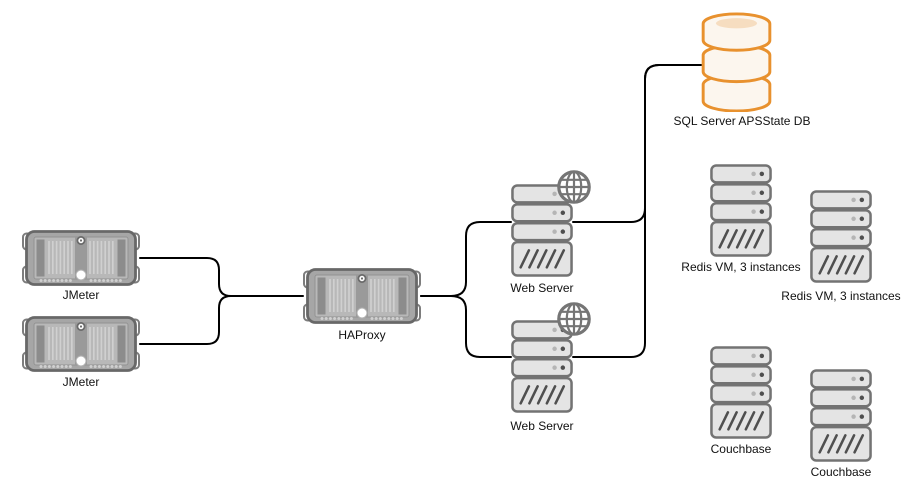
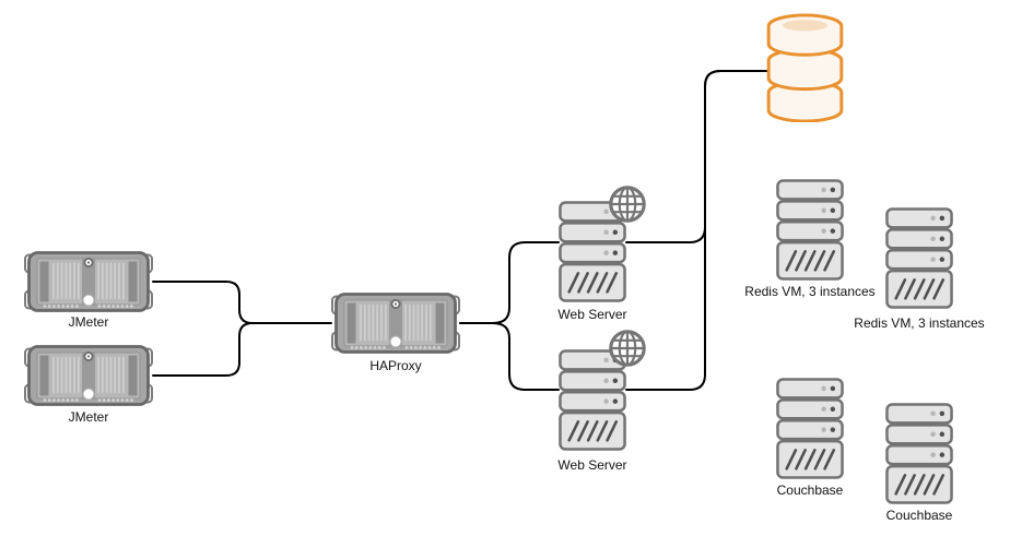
  JMeter
  JMeter
  HAProxy
  Web Server
  Web Server
- SQL Server APSState DB
  Redis VM, 3 instances
  Redis VM, 3 instances
  Couchbase
  Couchbase
